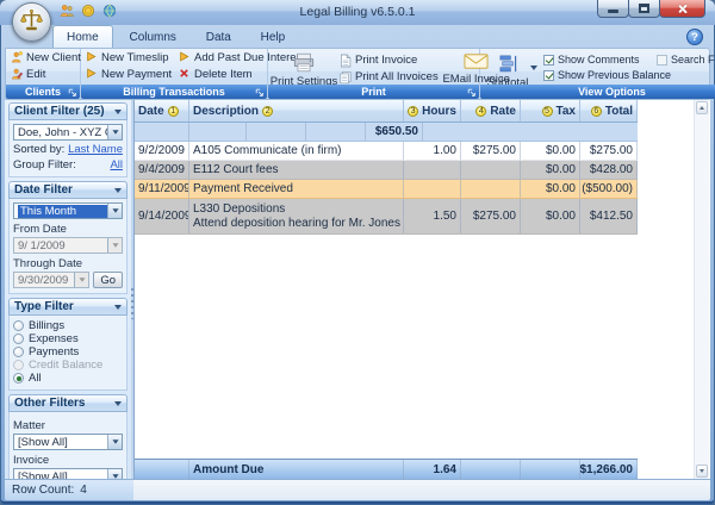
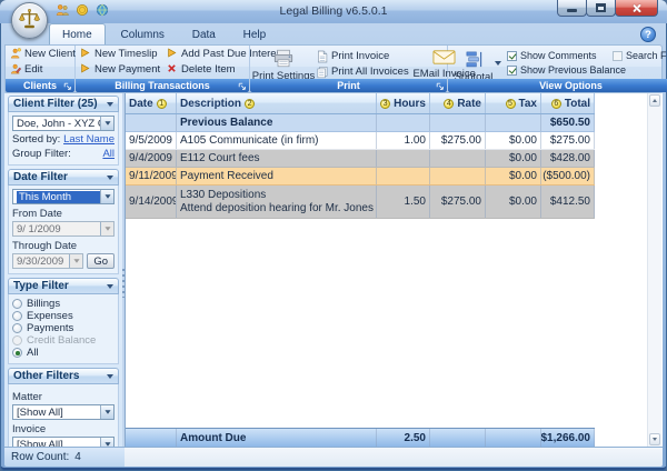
  Legal Billing v6.5.0.1
  Home Columns Data Help
  ?
  New Client
  Edit
  Clients
  New Timeslip
  New Payment
  Add Past Due Intere
  Delete Item
  Billing Transactions
  Print Settings
  Print Invoice
  Print All Invoices
  EMail Invoice
  Print
  Subtotal
  Show Comments
  Show Previous Balance
  View Options
  Client Filter (25)
  Sorted by:
  Last Name
  Group Filter:
  All
  Date Filter
  This Month
  From Date
  9/ 1/2009
  Through Date
  9/30/2009
  Go
  Type Filter
  Billings
  Expenses
  Payments
  Credit Balance
  All
  Other Filters
  Matter
  [Show All]
  Invoice
  [Show All]
  Date
  Description
  Hours
  Rate
  Tax
  Total
+ Previous Balance
  $650.50
- 9/2/2009
+ 9/5/2009
  A105 Communicate (in firm)
  1.00
  $275.00
  $0.00
  $275.00
  9/4/2009
  E112 Court fees
  $0.00
  $428.00
  9/11/2009
  Payment Received
  $0.00
  ($500.00)
  9/14/2009
  L330 Depositions
  Attend deposition hearing for Mr. Jones
  1.50
  $275.00
  $0.00
  $412.50
  Amount Due
- 1.64
+ 2.50
  $1,266.00
  Row Count:
  4
